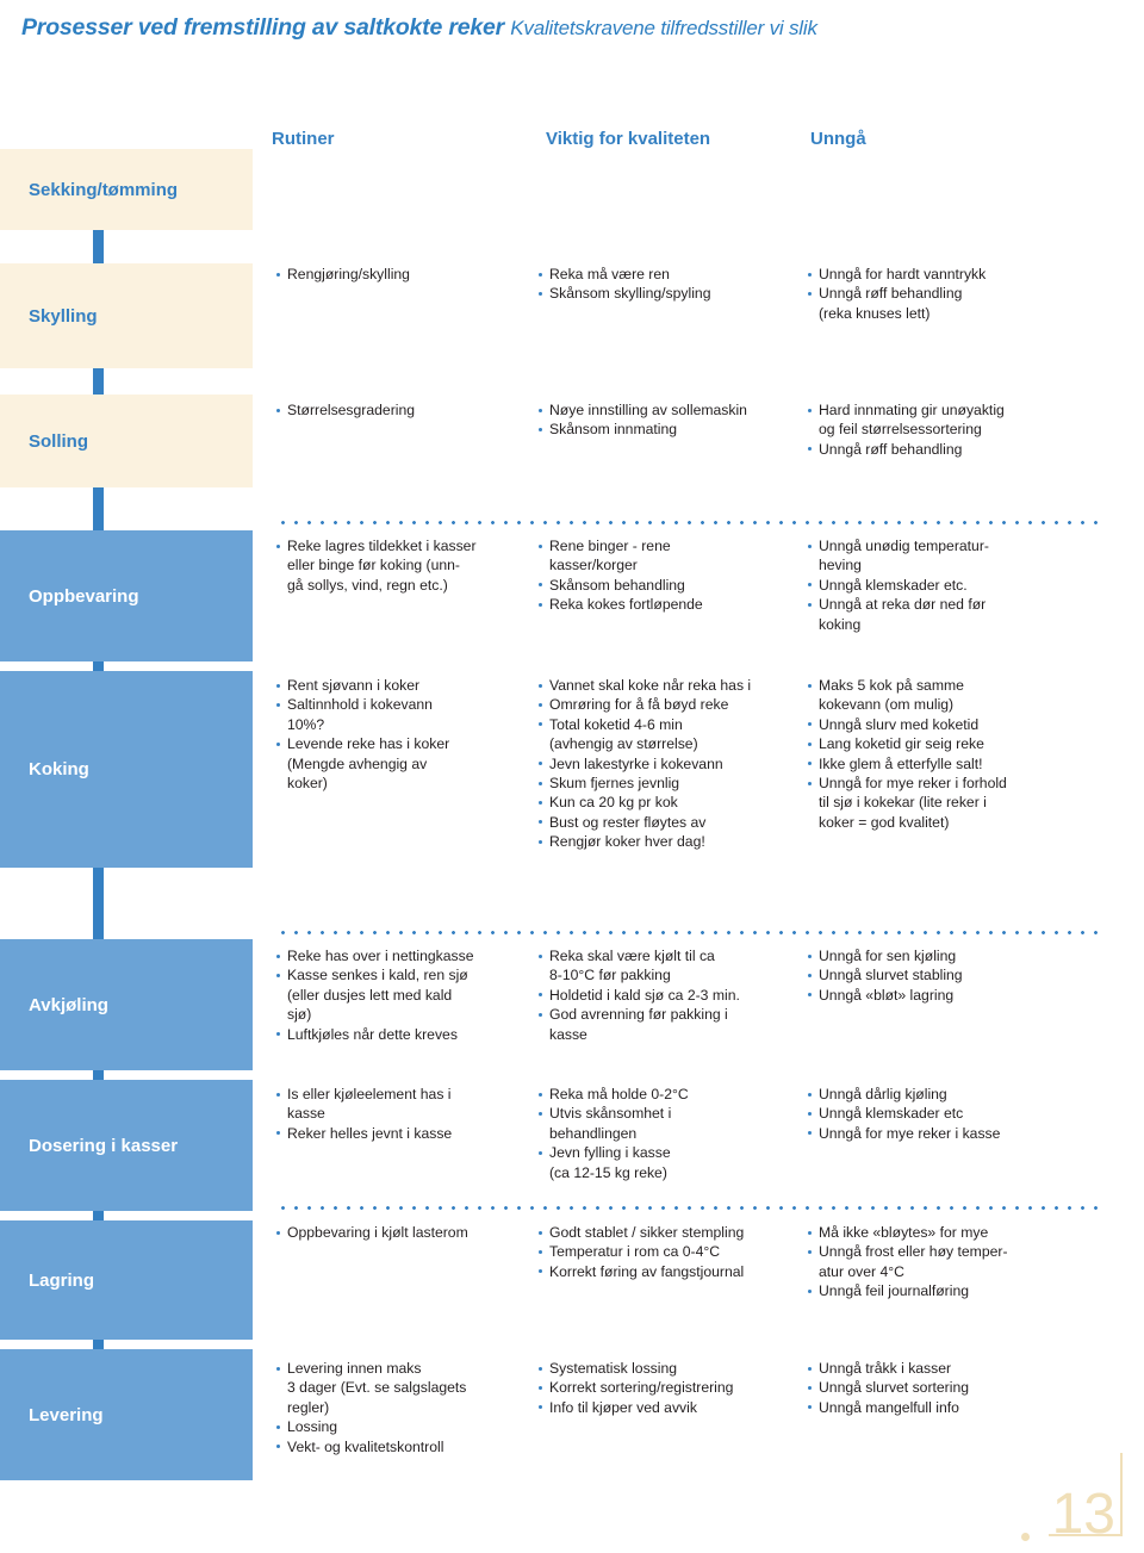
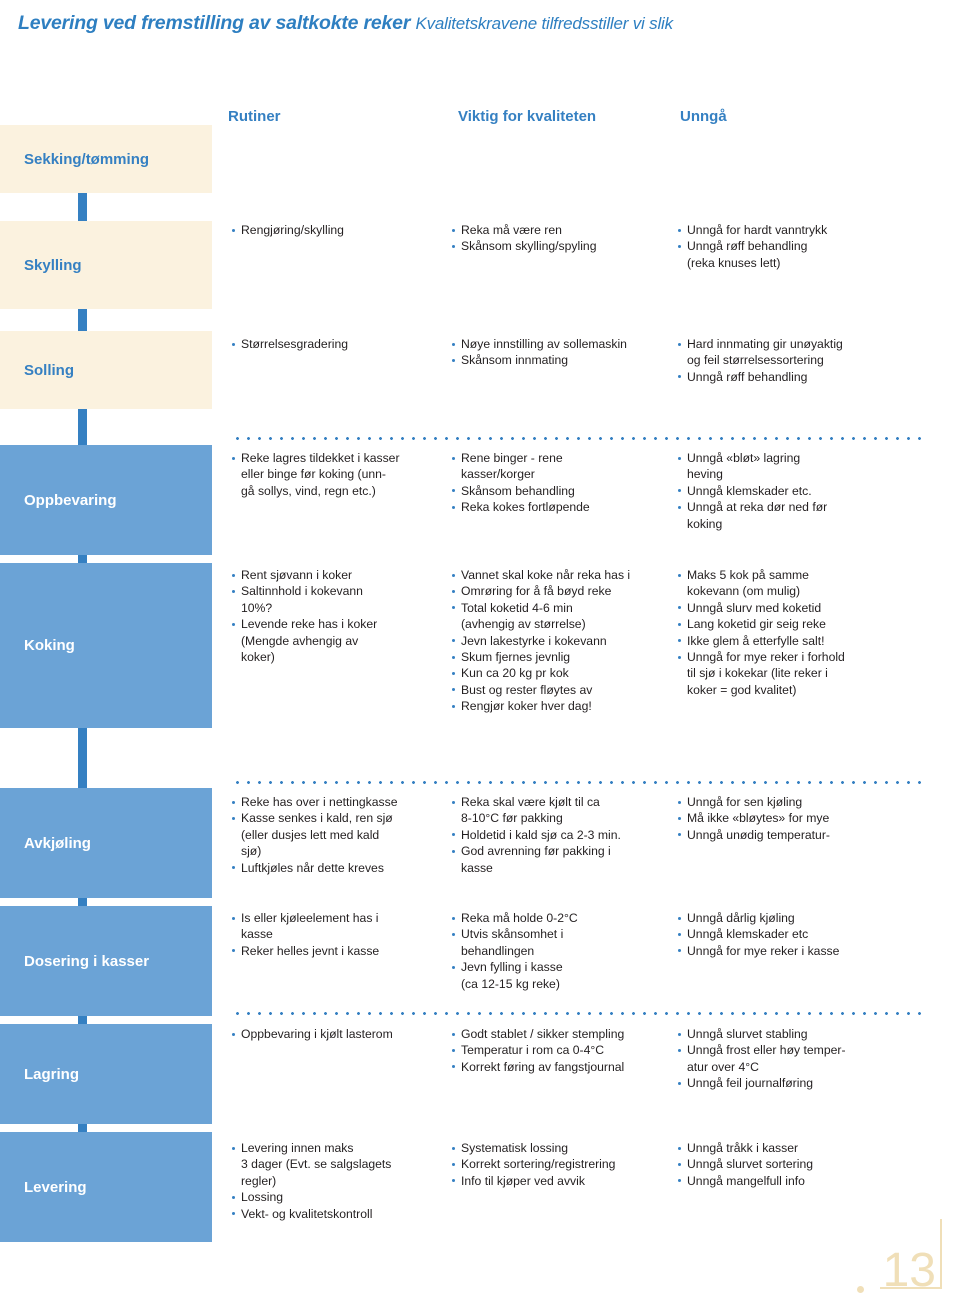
- Prosesser ved fremstilling av saltkokte reker Kvalitetskravene tilfredsstiller vi slik
+ Levering ved fremstilling av saltkokte reker Kvalitetskravene tilfredsstiller vi slik
  Rutiner
  Viktig for kvaliteten
  Unngå
  Sekking/tømming
  Skylling
  Solling
  Oppbevaring
  Koking
  Avkjøling
  Dosering i kasser
  Lagring
  Levering
  Rengjøring/skylling
  Reka må være ren
  Skånsom skylling/spyling
  Unngå for hardt vanntrykk
  Unngå røff behandling
  (reka knuses lett)
  Størrelsesgradering
  Nøye innstilling av sollemaskin
  Skånsom innmating
  Hard innmating gir unøyaktig
  og feil størrelsessortering
  Unngå røff behandling
  Reke lagres tildekket i kasser
  eller binge før koking (unn-
  gå sollys, vind, regn etc.)
  Rene binger - rene
  kasser/korger
  Skånsom behandling
  Reka kokes fortløpende
- Unngå unødig temperatur-
+ Unngå «bløt» lagring
  heving
  Unngå klemskader etc.
  Unngå at reka dør ned før
  koking
  Rent sjøvann i koker
  Saltinnhold i kokevann
  10%?
  Levende reke has i koker
  (Mengde avhengig av
  koker)
  Vannet skal koke når reka has i
  Omrøring for å få bøyd reke
  Total koketid 4-6 min
  (avhengig av størrelse)
  Jevn lakestyrke i kokevann
  Skum fjernes jevnlig
  Kun ca 20 kg pr kok
  Bust og rester fløytes av
  Rengjør koker hver dag!
  Maks 5 kok på samme
  kokevann (om mulig)
  Unngå slurv med koketid
  Lang koketid gir seig reke
  Ikke glem å etterfylle salt!
  Unngå for mye reker i forhold
  til sjø i kokekar (lite reker i
  koker = god kvalitet)
  Reke has over i nettingkasse
  Kasse senkes i kald, ren sjø
  (eller dusjes lett med kald
  sjø)
  Luftkjøles når dette kreves
  Reka skal være kjølt til ca
  8-10°C før pakking
  Holdetid i kald sjø ca 2-3 min.
  God avrenning før pakking i
  kasse
  Unngå for sen kjøling
- Unngå slurvet stabling
+ Må ikke «bløytes» for mye
- Unngå «bløt» lagring
+ Unngå unødig temperatur-
  Is eller kjøleelement has i
  kasse
  Reker helles jevnt i kasse
  Reka må holde 0-2°C
  Utvis skånsomhet i
  behandlingen
  Jevn fylling i kasse
  (ca 12-15 kg reke)
  Unngå dårlig kjøling
  Unngå klemskader etc
  Unngå for mye reker i kasse
  Oppbevaring i kjølt lasterom
  Godt stablet / sikker stempling
  Temperatur i rom ca 0-4°C
  Korrekt føring av fangstjournal
- Må ikke «bløytes» for mye
+ Unngå slurvet stabling
  Unngå frost eller høy temper-
  atur over 4°C
  Unngå feil journalføring
  Levering innen maks
  3 dager (Evt. se salgslagets
  regler)
  Lossing
  Vekt- og kvalitetskontroll
  Systematisk lossing
  Korrekt sortering/registrering
  Info til kjøper ved avvik
  Unngå tråkk i kasser
  Unngå slurvet sortering
  Unngå mangelfull info
  13
